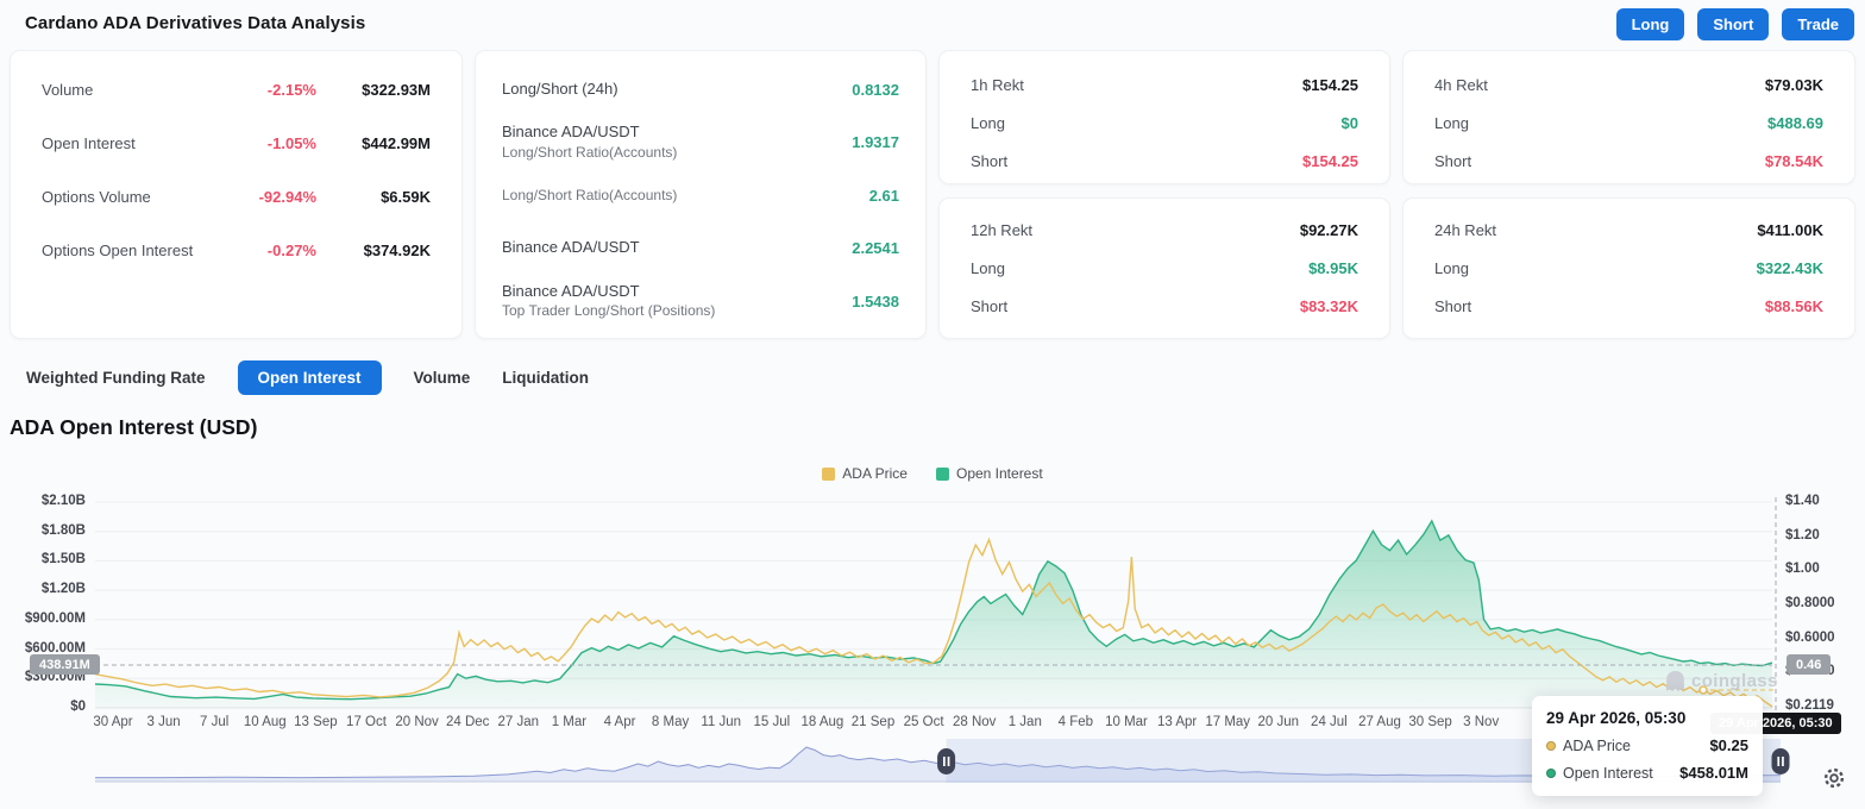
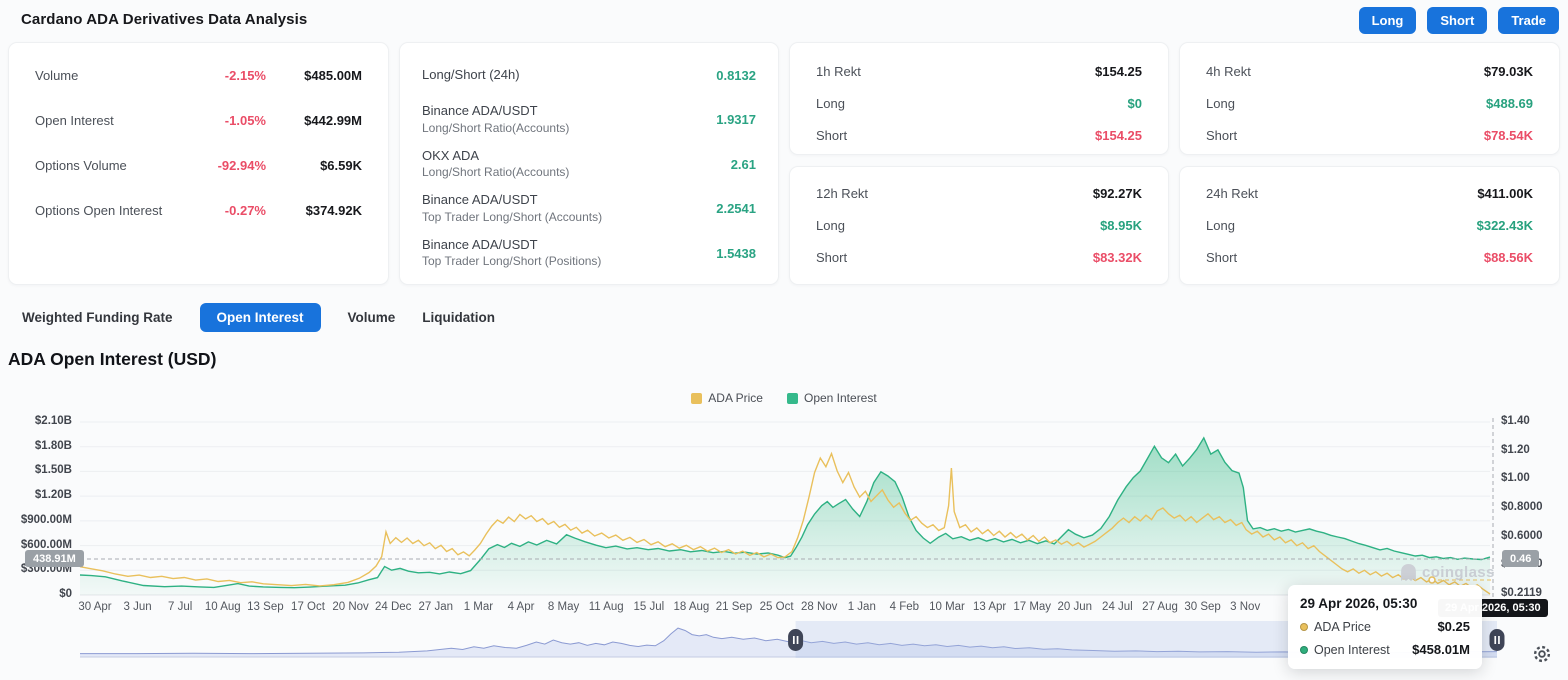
  Cardano ADA Derivatives Data Analysis
  Long
  Short
  Trade
  Volume
  -2.15%
- $322.93M
+ $485.00M
  Open Interest
  -1.05%
  $442.99M
  Options Volume
  -92.94%
  $6.59K
  Options Open Interest
  -0.27%
  $374.92K
  Long/Short (24h)
  0.8132
  Binance ADA/USDT
  Long/Short Ratio(Accounts)
  1.9317
+ OKX ADA
  Long/Short Ratio(Accounts)
  2.61
  Binance ADA/USDT
+ Top Trader Long/Short (Accounts)
  2.2541
  Binance ADA/USDT
  Top Trader Long/Short (Positions)
  1.5438
  1h Rekt
  $154.25
  Long
  $0
  Short
  $154.25
  12h Rekt
  $92.27K
  Long
  $8.95K
  Short
  $83.32K
  4h Rekt
  $79.03K
  Long
  $488.69
  Short
  $78.54K
  24h Rekt
  $411.00K
  Long
  $322.43K
  Short
  $88.56K
  Weighted Funding Rate
  Open Interest
  Volume
  Liquidation
  ADA Open Interest (USD)
  ADA Price
  Open Interest
  $2.10B
  $1.80B
  $1.50B
  $1.20B
  $900.00M
  $600.00M
  $300.00M
  $0
  $1.40
  $1.20
  $1.00
  $0.8000
  $0.6000
  $0.2119
  30 Apr
  3 Jun
  7 Jul
  10 Aug
  13 Sep
  17 Oct
  20 Nov
  24 Dec
  27 Jan
  1 Mar
  4 Apr
  8 May
- 11 Jun
+ 11 Aug
  15 Jul
  18 Aug
  21 Sep
  25 Oct
  28 Nov
  1 Jan
  4 Feb
  10 Mar
  13 Apr
  17 May
  20 Jun
  24 Jul
  27 Aug
  30 Sep
  3 Nov
  coinglass
  438.91M
  0.46
  29 Apr 2026, 05:30
  ADA Price
  $0.25
  Open Interest
  $458.01M
